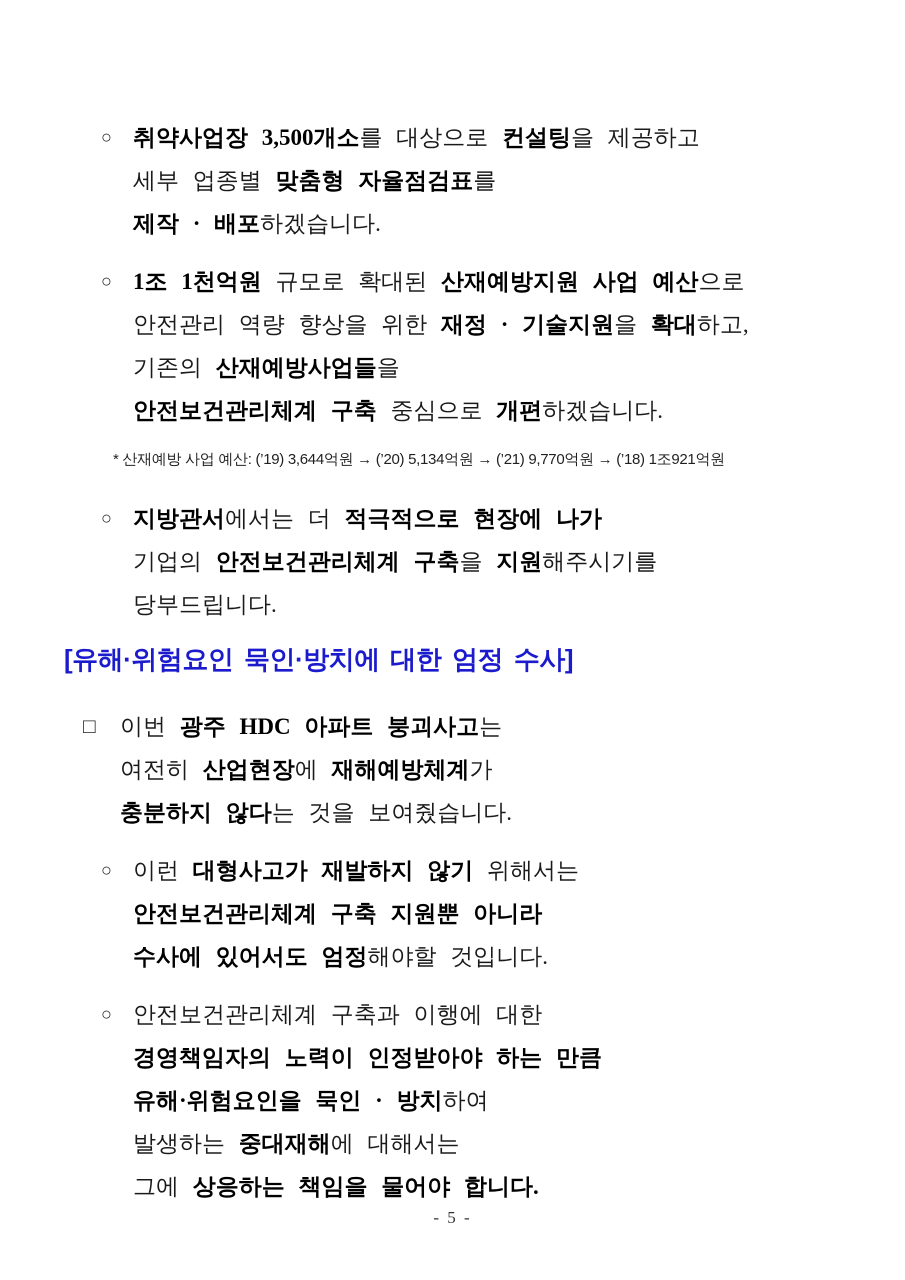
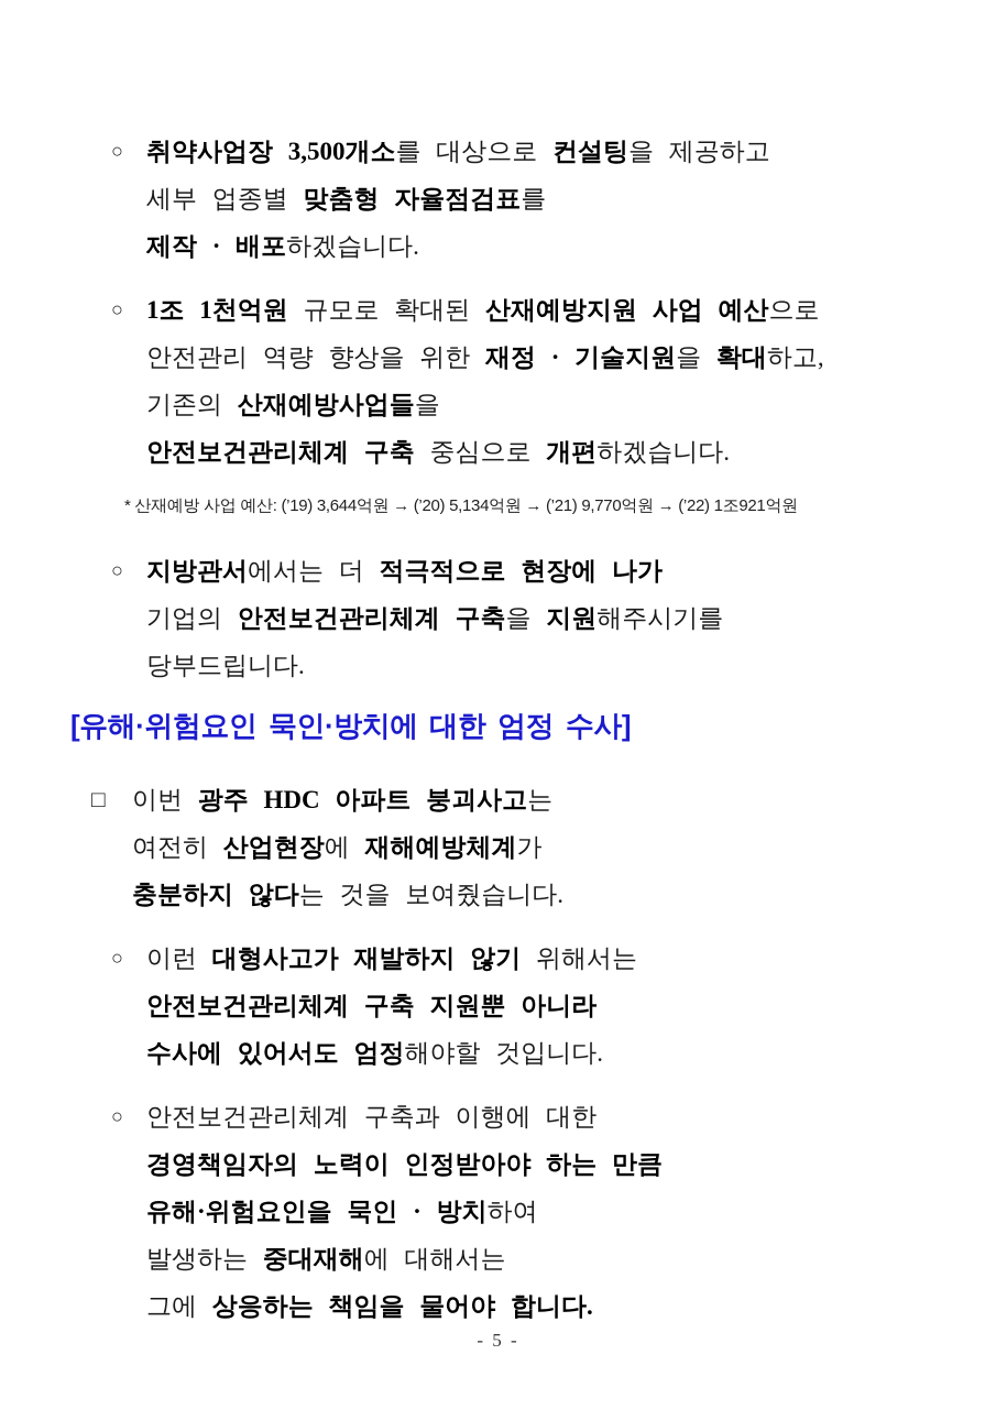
  ○
  취약사업장 3,500개소를 대상으로 컨설팅을 제공하고
  세부 업종별 맞춤형 자율점검표를
  제작 · 배포하겠습니다.
  ○
  1조 1천억원 규모로 확대된 산재예방지원 사업 예산으로
  안전관리 역량 향상을 위한 재정 · 기술지원을 확대하고,
  기존의 산재예방사업들을
  안전보건관리체계 구축 중심으로 개편하겠습니다.
- * 산재예방 사업 예산: (’19) 3,644억원 → (’20) 5,134억원 → (’21) 9,770억원 → (’18) 1조921억원
+ * 산재예방 사업 예산: (’19) 3,644억원 → (’20) 5,134억원 → (’21) 9,770억원 → (’22) 1조921억원
  ○
  지방관서에서는 더 적극적으로 현장에 나가
  기업의 안전보건관리체계 구축을 지원해주시기를
  당부드립니다.
  [유해·위험요인 묵인·방치에 대한 엄정 수사]
  □
  이번 광주 HDC 아파트 붕괴사고는
  여전히 산업현장에 재해예방체계가
  충분하지 않다는 것을 보여줬습니다.
  ○
  이런 대형사고가 재발하지 않기 위해서는
  안전보건관리체계 구축 지원뿐 아니라
  수사에 있어서도 엄정해야할 것입니다.
  ○
  안전보건관리체계 구축과 이행에 대한
  경영책임자의 노력이 인정받아야 하는 만큼
  유해·위험요인을 묵인 · 방치하여
  발생하는 중대재해에 대해서는
  그에 상응하는 책임을 물어야 합니다.
  - 5 -
